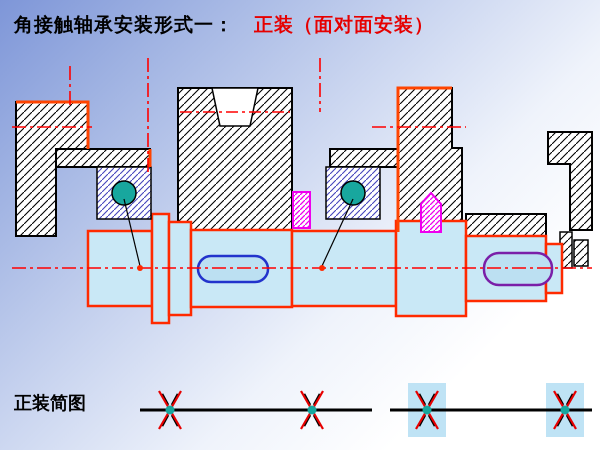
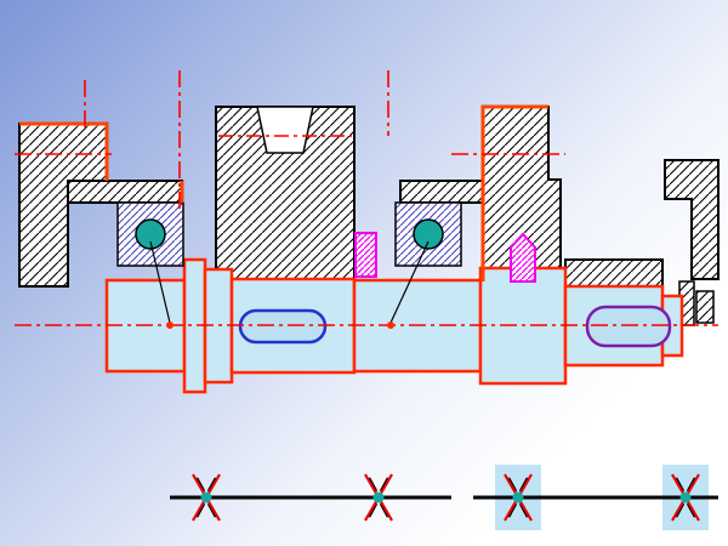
- 角接触轴承安装形式一： 正装（面对面安装）
- 正装简图
